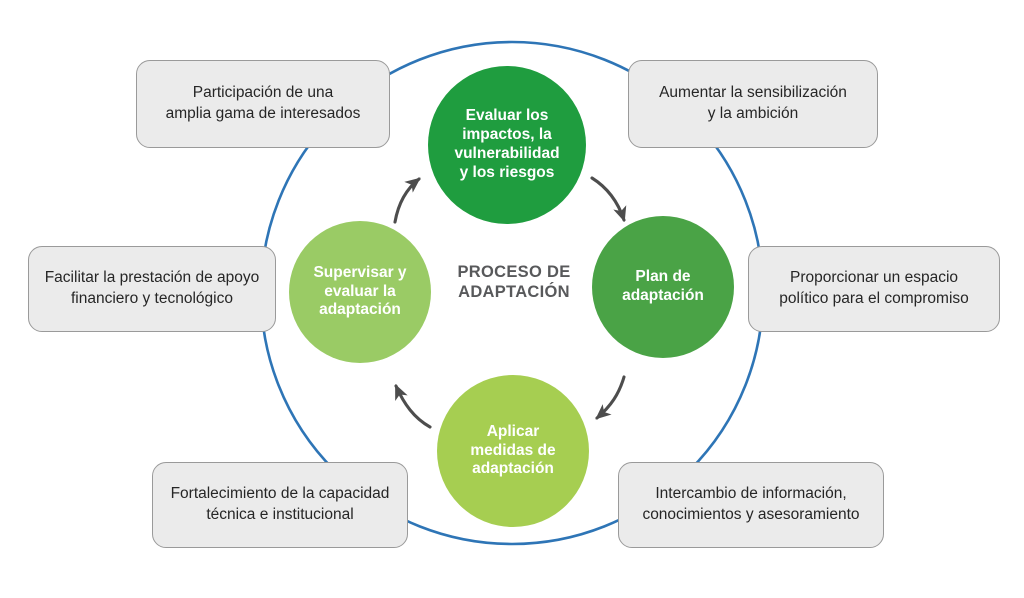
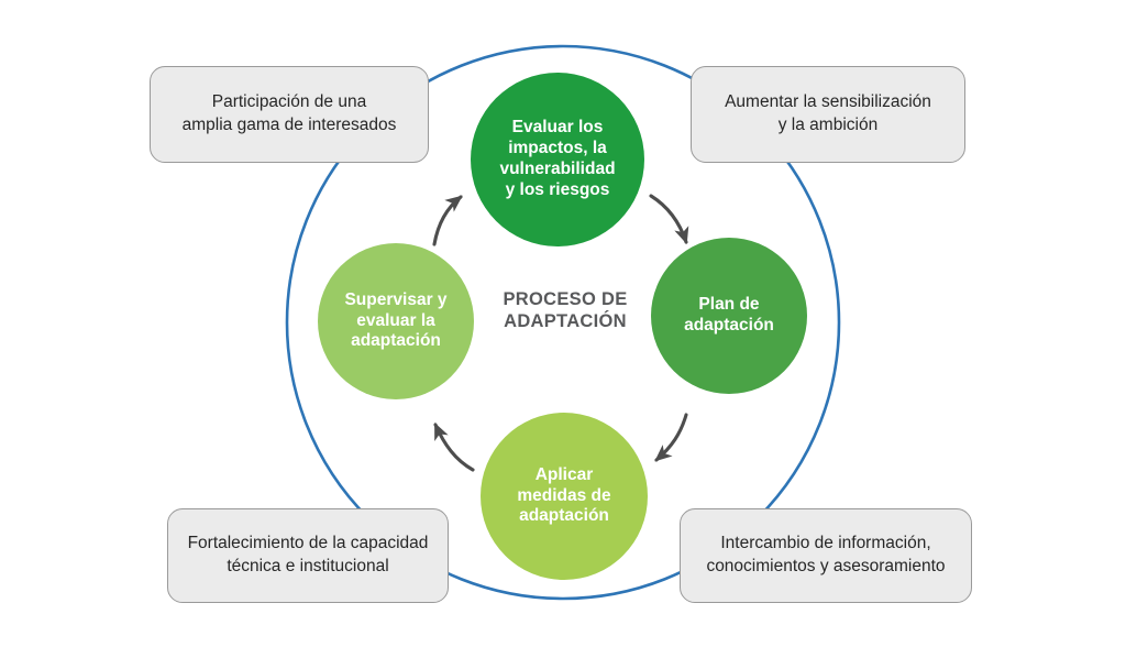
  Evaluar los
  impactos, la
  vulnerabilidad
  y los riesgos
  Plan de
  adaptación
  Aplicar
  medidas de
  adaptación
  Supervisar y
  evaluar la
  adaptación
  PROCESO DE
  ADAPTACIÓN
  Participación de una
  amplia gama de interesados
  Aumentar la sensibilización
  y la ambición
- Facilitar la prestación de apoyo
- financiero y tecnológico
- Proporcionar un espacio
- político para el compromiso
  Fortalecimiento de la capacidad
  técnica e institucional
  Intercambio de información,
  conocimientos y asesoramiento
